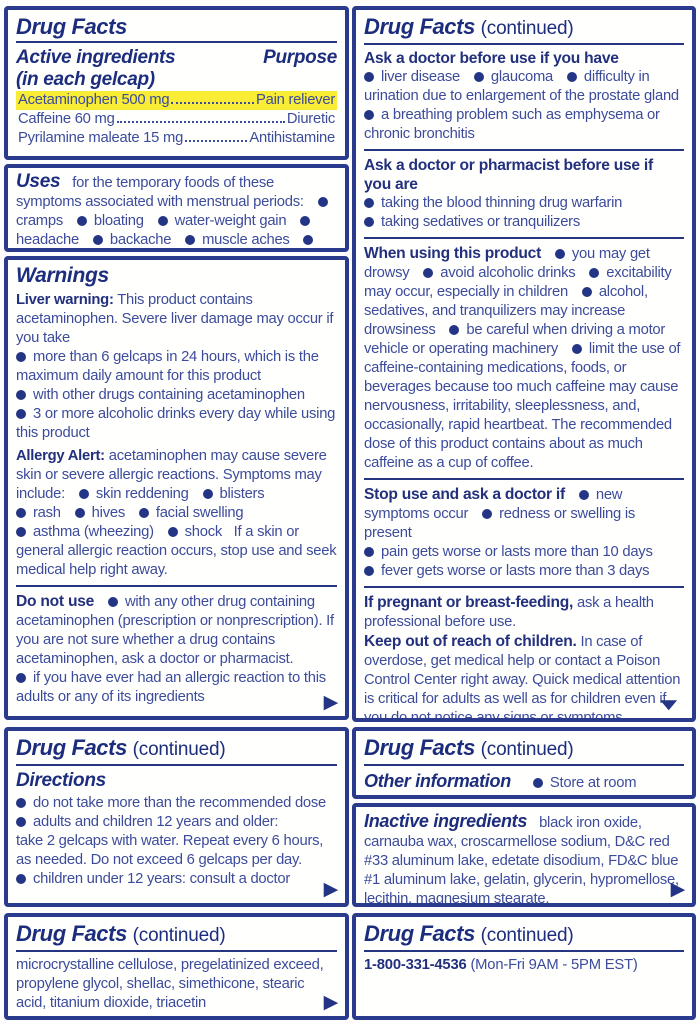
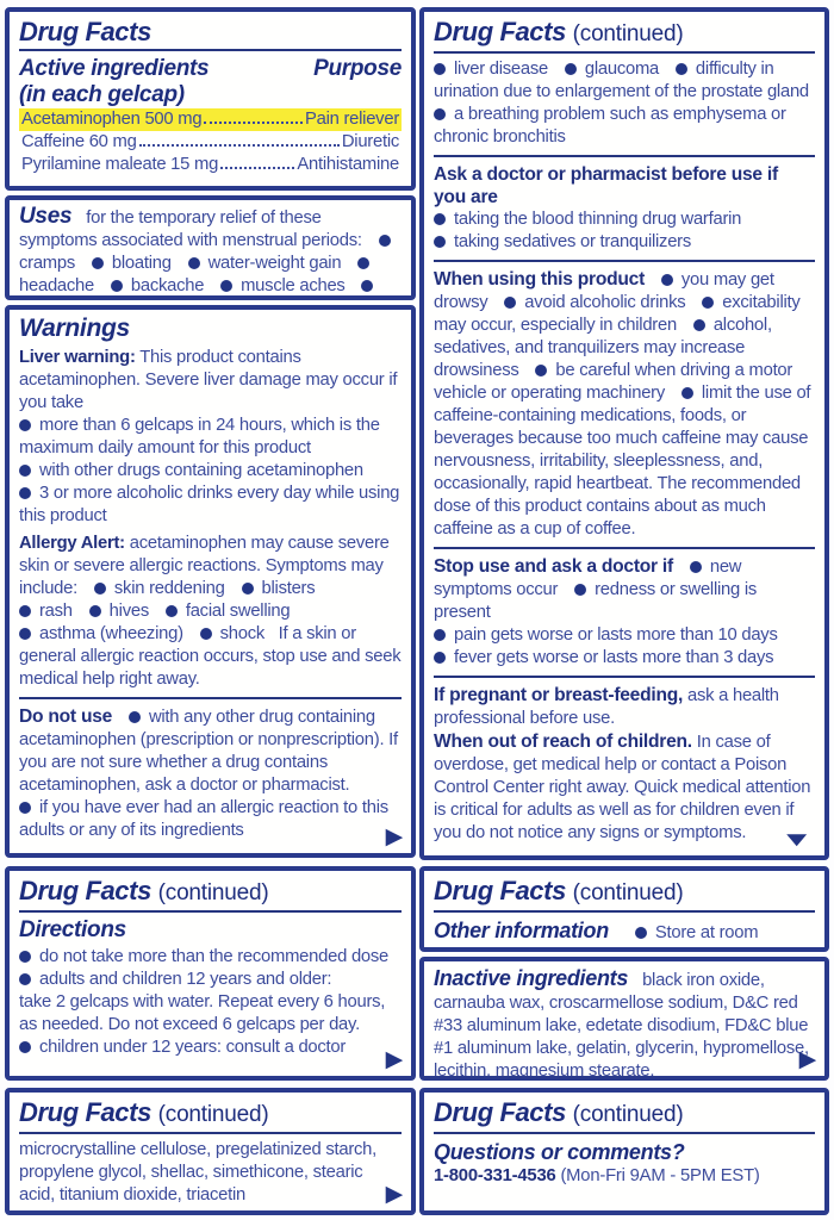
  Drug Facts
  Active ingredients
  (in each gelcap)
  Purpose
  Acetaminophen 500 mg
  Pain reliever
  Caffeine 60 mg
  Diuretic
  Pyrilamine maleate 15 mg
  Antihistamine
- Uses for the temporary foods of these symptoms associated with menstrual periods: cramps bloating water-weight gain headache backache muscle aches
+ Uses for the temporary relief of these symptoms associated with menstrual periods: cramps bloating water-weight gain headache backache muscle aches
  Warnings
  Liver warning: This product contains acetaminophen. Severe liver damage may occur if you take
  more than 6 gelcaps in 24 hours, which is the maximum daily amount for this product
  with other drugs containing acetaminophen
  3 or more alcoholic drinks every day while using this product
  Allergy Alert: acetaminophen may cause severe skin or severe allergic reactions. Symptoms may include: skin reddening blisters
  rash hives facial swelling
  asthma (wheezing) shock If a skin or general allergic reaction occurs, stop use and seek medical help right away.
  Do not use with any other drug containing acetaminophen (prescription or nonprescription). If you are not sure whether a drug contains acetaminophen, ask a doctor or pharmacist.
  if you have ever had an allergic reaction to this adults or any of its ingredients
  ▶
  Drug Facts (continued)
  Directions
  do not take more than the recommended dose
  adults and children 12 years and older:
  take 2 gelcaps with water. Repeat every 6 hours, as needed. Do not exceed 6 gelcaps per day.
  children under 12 years: consult a doctor
  ▶
  Drug Facts (continued)
- microcrystalline cellulose, pregelatinized exceed, propylene glycol, shellac, simethicone, stearic acid, titanium dioxide, triacetin
+ microcrystalline cellulose, pregelatinized starch, propylene glycol, shellac, simethicone, stearic acid, titanium dioxide, triacetin
  ▶
  Drug Facts (continued)
- Ask a doctor before use if you have
  liver disease glaucoma difficulty in urination due to enlargement of the prostate gland
  a breathing problem such as emphysema or chronic bronchitis
  Ask a doctor or pharmacist before use if you are
  taking the blood thinning drug warfarin
  taking sedatives or tranquilizers
  When using this product you may get drowsy avoid alcoholic drinks excitability may occur, especially in children alcohol, sedatives, and tranquilizers may increase drowsiness be careful when driving a motor vehicle or operating machinery limit the use of caffeine-containing medications, foods, or beverages because too much caffeine may cause nervousness, irritability, sleeplessness, and, occasionally, rapid heartbeat. The recommended dose of this product contains about as much caffeine as a cup of coffee.
  Stop use and ask a doctor if new symptoms occur redness or swelling is present
  pain gets worse or lasts more than 10 days
  fever gets worse or lasts more than 3 days
  If pregnant or breast-feeding, ask a health professional before use.
- Keep out of reach of children. In case of overdose, get medical help or contact a Poison Control Center right away. Quick medical attention is critical for adults as well as for children even if
+ When out of reach of children. In case of overdose, get medical help or contact a Poison Control Center right away. Quick medical attention is critical for adults as well as for children even if you do not notice any signs or symptoms.
  ▼
  Drug Facts (continued)
  Inactive ingredients black iron oxide, carnauba wax, croscarmellose sodium, D&C red #33 aluminum lake, edetate disodium, FD&C blue #1 aluminum lake, gelatin, glycerin, hypromellose, lecithin, magnesium stearate,
  ▶
  Drug Facts (continued)
+ Questions or comments?
  1-800-331-4536 (Mon-Fri 9AM - 5PM EST)
